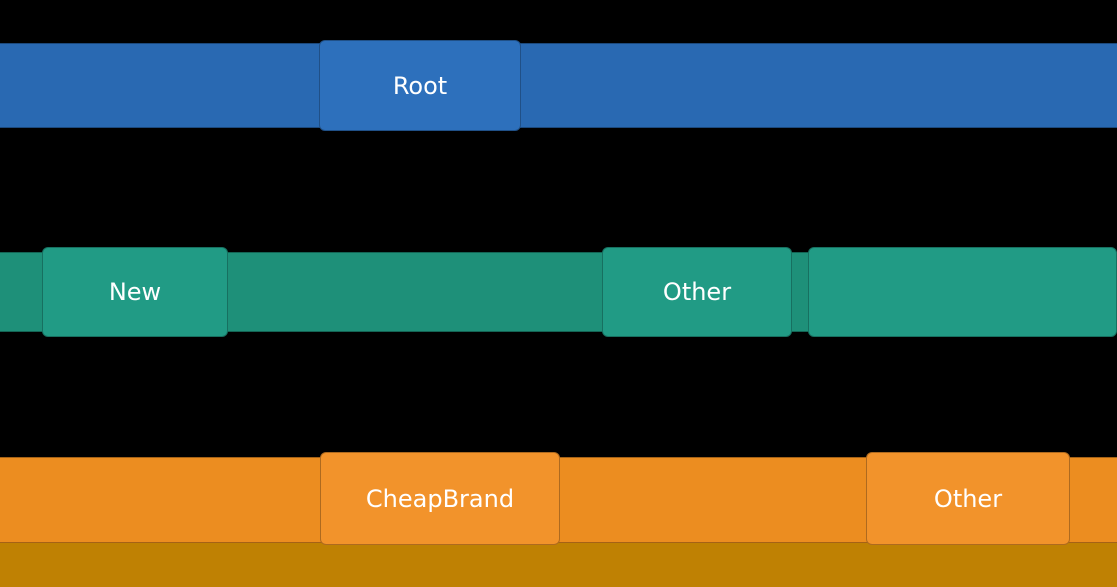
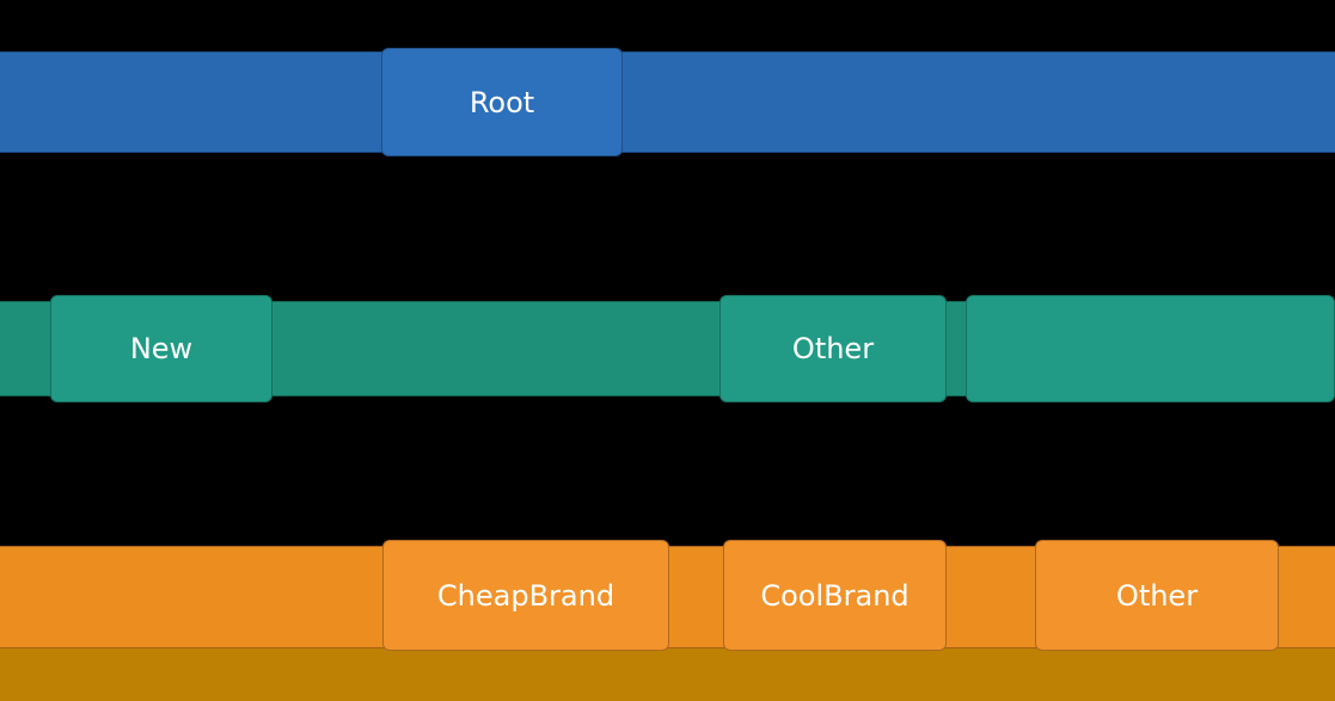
  Root
  New
  Other
  CheapBrand
+ CoolBrand
  Other
